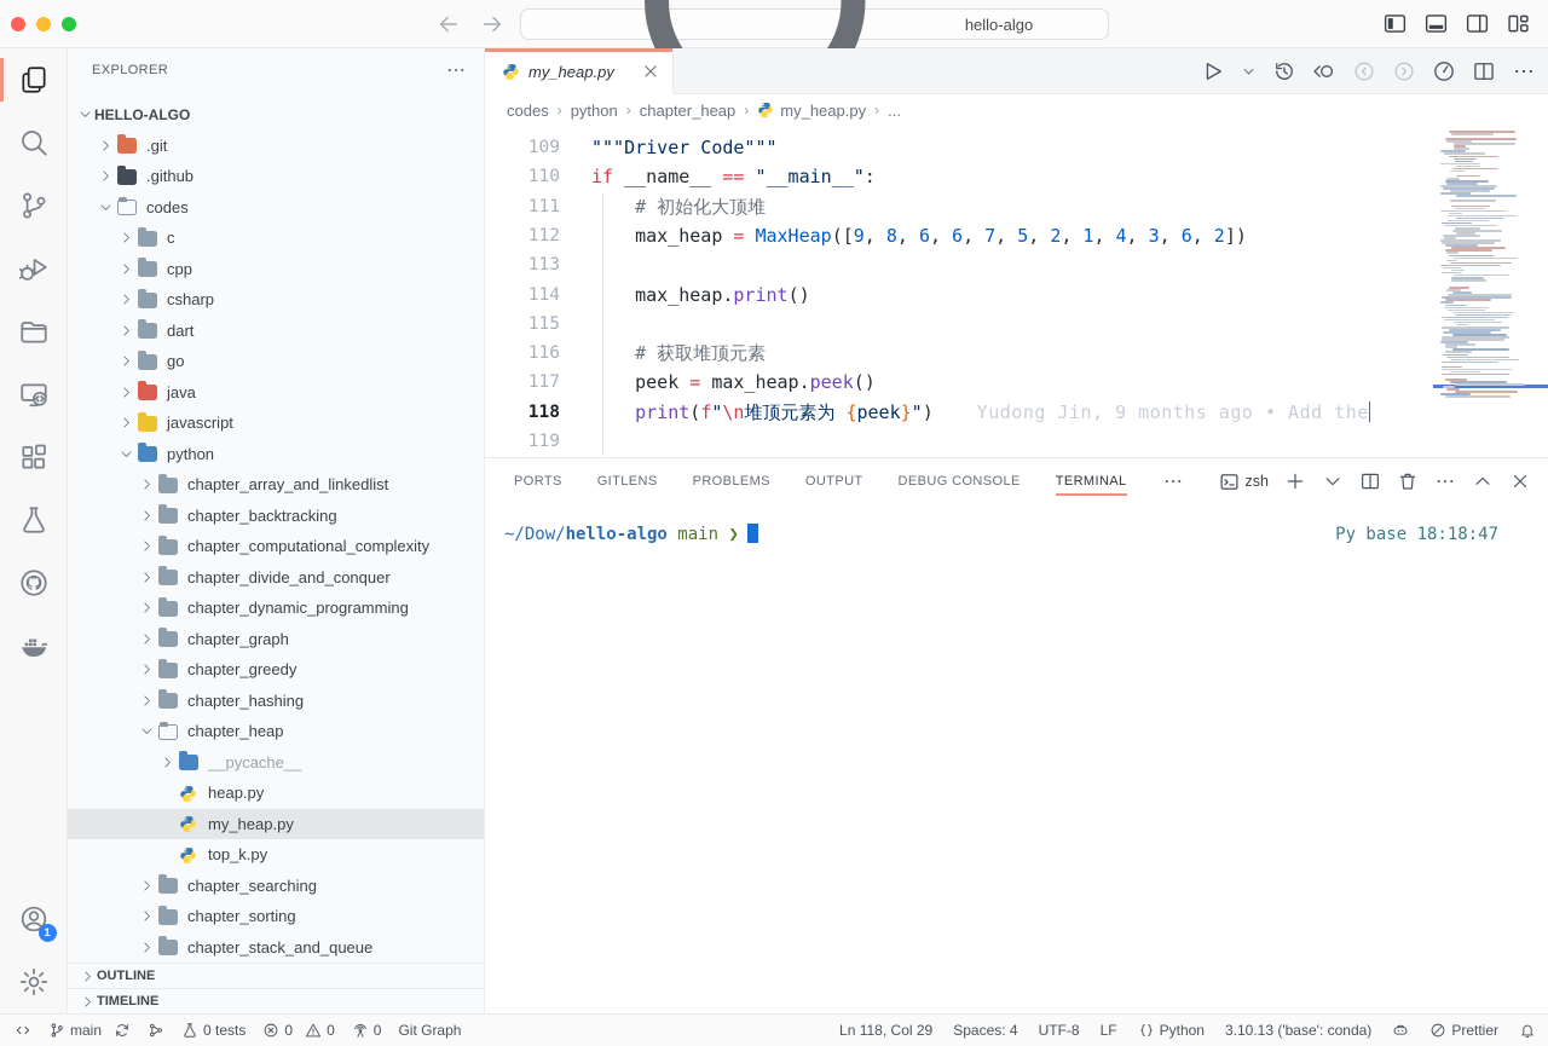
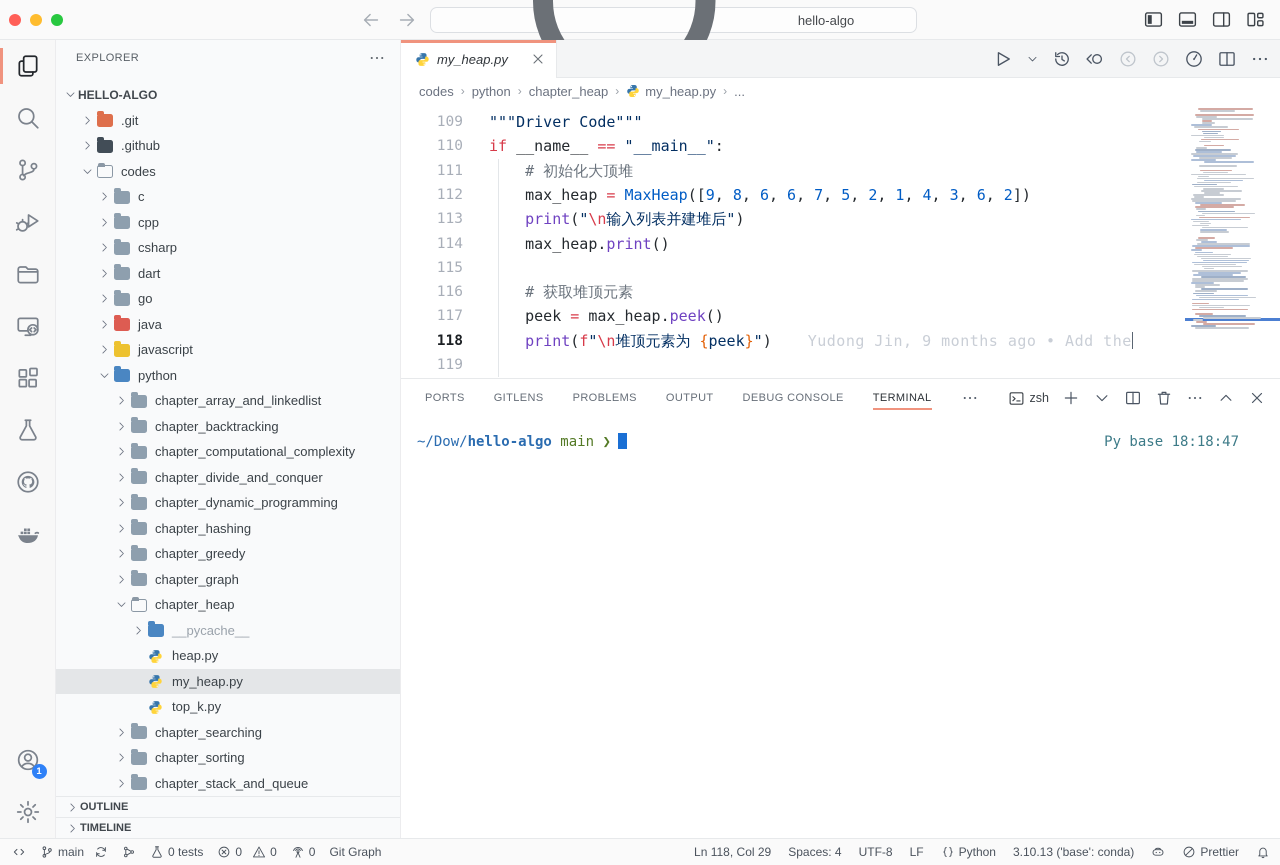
  hello-algo
  1
  EXPLORER
  HELLO-ALGO
  .git
  .github
  codes
  c
  cpp
  csharp
  dart
  go
  java
  javascript
  python
  chapter_array_and_linkedlist
  chapter_backtracking
  chapter_computational_complexity
  chapter_divide_and_conquer
  chapter_dynamic_programming
- chapter_graph
+ chapter_hashing
  chapter_greedy
- chapter_hashing
+ chapter_graph
  chapter_heap
  __pycache__
  heap.py
  my_heap.py
  top_k.py
  chapter_searching
  chapter_sorting
  chapter_stack_and_queue
  OUTLINE
  TIMELINE
  my_heap.py
  codes
  ›
  python
  ›
  chapter_heap
  ›
  my_heap.py
  ›
  ...
  109
  """Driver Code"""
  110
  if __name__ == "__main__":
  111
  # 初始化大顶堆
  112
  max_heap = MaxHeap([9, 8, 6, 6, 7, 5, 2, 1, 4, 3, 6, 2])
  113
+ print("\n输入列表并建堆后")
  114
  max_heap.print()
  115
  116
  # 获取堆顶元素
  117
  peek = max_heap.peek()
  118
  print(f"\n堆顶元素为 {peek}") Yudong Jin, 9 months ago • Add the
  119
  PORTS
  GITLENS
  PROBLEMS
  OUTPUT
  DEBUG CONSOLE
  TERMINAL
  zsh
  ~/Dow/hello-algo main ❯
  Py base 18:18:47
  main
  0 tests
  0
  0
  0
  Git Graph
  Ln 118, Col 29
  Spaces: 4
  UTF-8
  LF
  Python
  3.10.13 ('base': conda)
  Prettier
